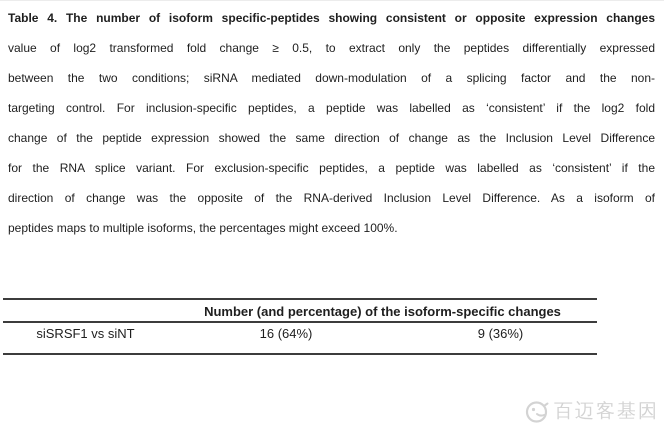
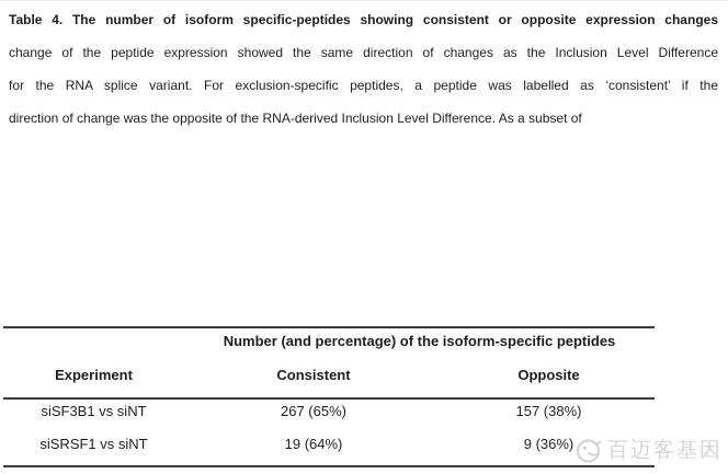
  Table 4. The number of isoform specific-peptides showing consistent or opposite expression changes
- value of log2 transformed fold change ≥ 0.5, to extract only the peptides differentially expressed
- between the two conditions; siRNA mediated down-modulation of a splicing factor and the non-
- targeting control. For inclusion-specific peptides, a peptide was labelled as ‘consistent’ if the log2 fold
- change of the peptide expression showed the same direction of change as the Inclusion Level Difference
+ change of the peptide expression showed the same direction of changes as the Inclusion Level Difference
  for the RNA splice variant. For exclusion-specific peptides, a peptide was labelled as ‘consistent’ if the
- direction of change was the opposite of the RNA-derived Inclusion Level Difference. As a isoform of
+ direction of change was the opposite of the RNA-derived Inclusion Level Difference. As a subset of
- peptides maps to multiple isoforms, the percentages might exceed 100%.
- Number (and percentage) of the isoform-specific changes
+ Number (and percentage) of the isoform-specific peptides
+ Experiment
+ Consistent
+ Opposite
+ siSF3B1 vs siNT
+ 267 (65%)
+ 157 (38%)
  siSRSF1 vs siNT
- 16 (64%)
+ 19 (64%)
  9 (36%)
  百迈客基因
